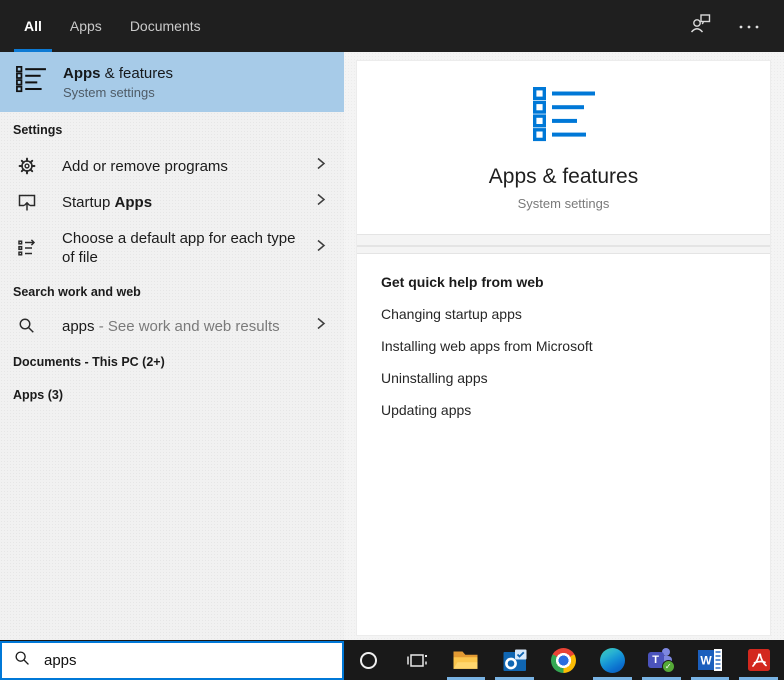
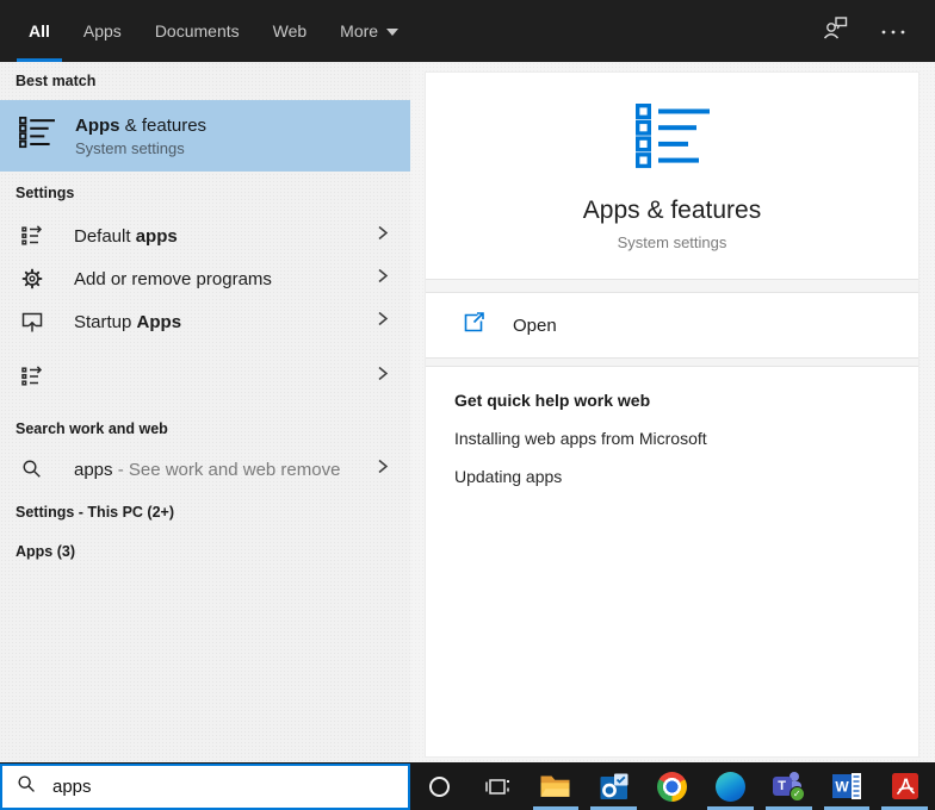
  All
  Apps
  Documents
+ Web
+ More
+ Best match
  Apps & features
  System settings
  Settings
+ Default apps
  Add or remove programs
  Startup Apps
- Choose a default app for each type of file
  Search work and web
- apps - See work and web results
+ apps - See work and web remove
- Documents - This PC (2+)
+ Settings - This PC (2+)
  Apps (3)
  Apps & features
  System settings
+ Open
- Get quick help from web
+ Get quick help work web
- Changing startup apps
  Installing web apps from Microsoft
- Uninstalling apps
  Updating apps
  apps
  T
  ✓
  W
